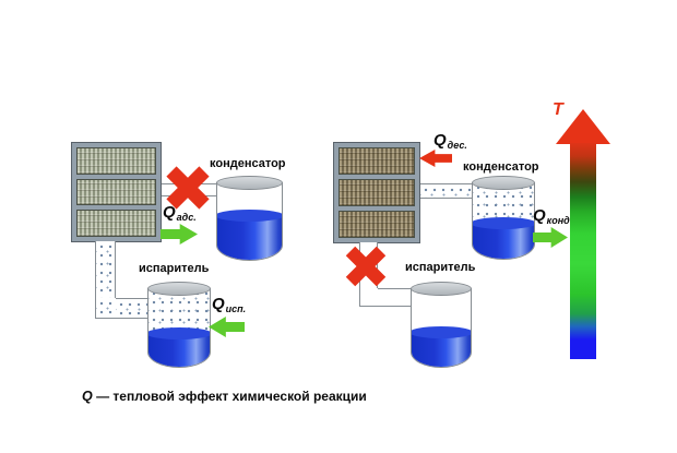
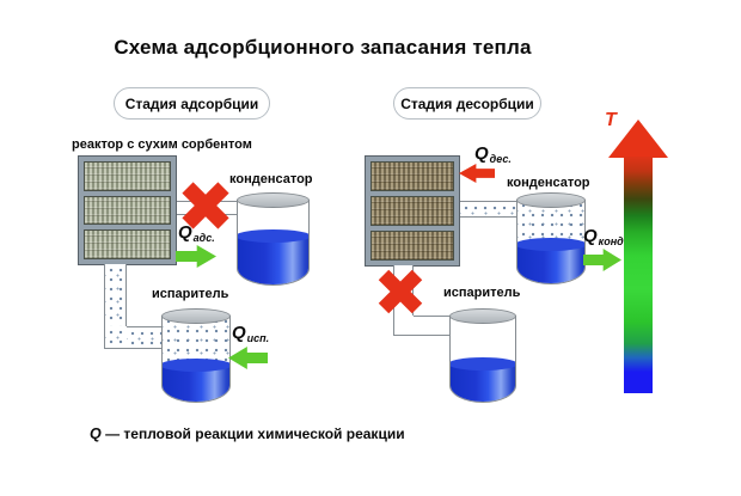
+ Схема адсорбционного запасания тепла
+ Стадия адсорбции
+ Стадия десорбции
+ реактор с сухим сорбентом
  конденсатор
  Qадс.
  испаритель
  Qисп.
  Qдес.
  конденсатор
  Qконд
  испаритель
  T
- Q — тепловой эффект химической реакции
+ Q — тепловой реакции химической реакции
